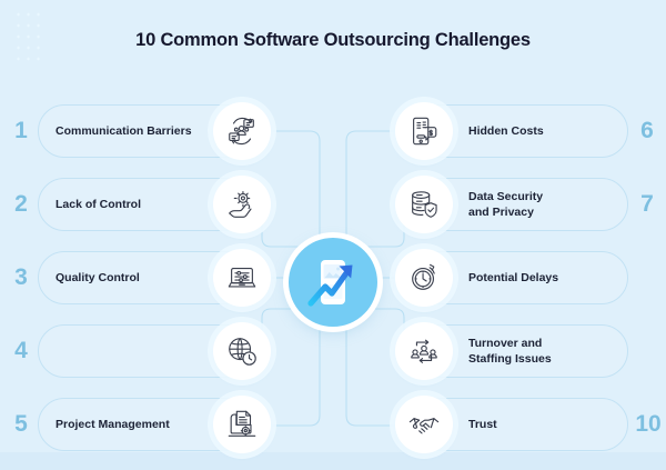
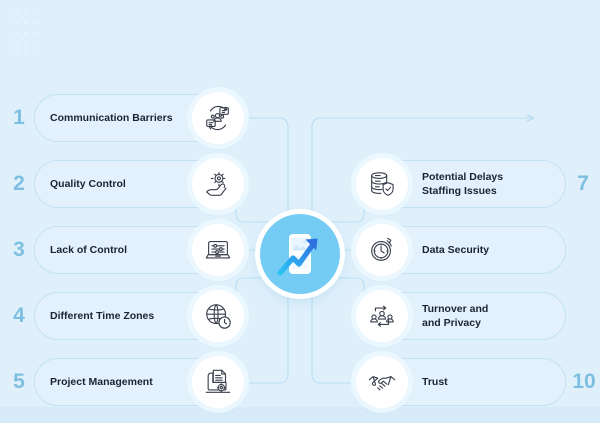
- 10 Common Software Outsourcing Challenges
  1
  Communication Barriers
  2
- Lack of Control
+ Quality Control
  3
- Quality Control
+ Lack of Control
  4
+ Different Time Zones
  5
  Project Management
- 6
- Hidden Costs
  7
- Data Security
+ Potential Delays
- and Privacy
+ Staffing Issues
- Potential Delays
+ Data Security
  Turnover and
- Staffing Issues
+ and Privacy
  10
  Trust
